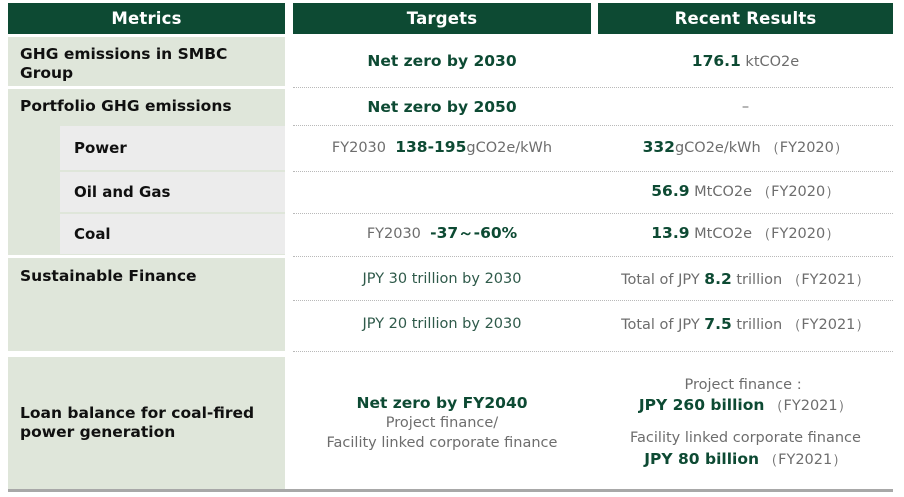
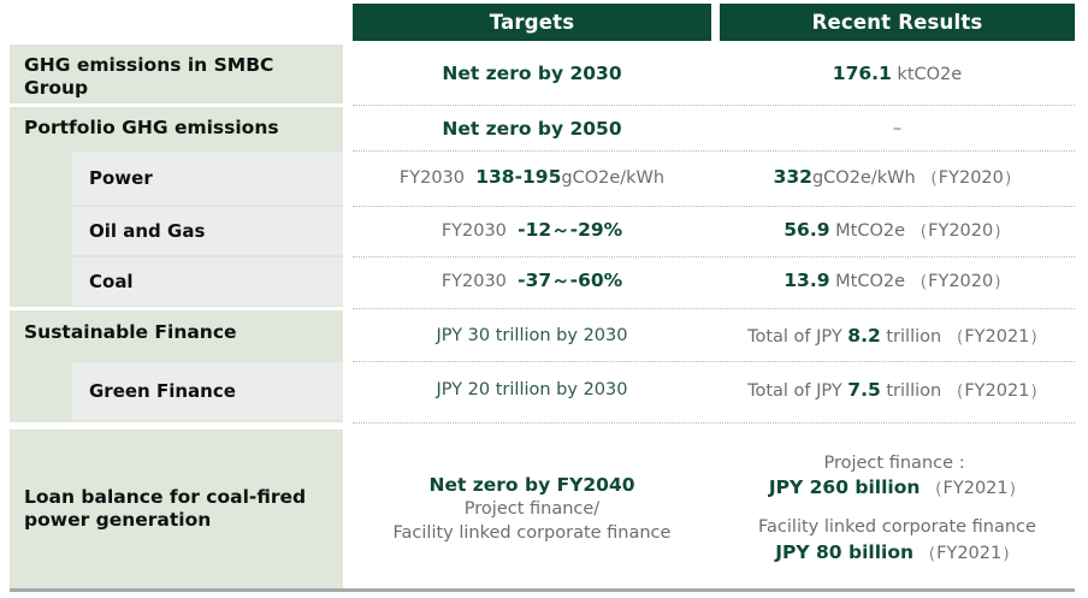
- Metrics
  Targets
  Recent Results
  GHG emissions in SMBC Group
  Portfolio GHG emissions
  Power
  Oil and Gas
  Coal
  Sustainable Finance
+ Green Finance
  Loan balance for coal-fired power generation
  Net zero by 2030
  Net zero by 2050
  FY2030 138-195gCO2e/kWh
+ FY2030 -12～-29%
  FY2030 -37～-60%
  JPY 30 trillion by 2030
  JPY 20 trillion by 2030
  Net zero by FY2040
  Project finance/
  Facility linked corporate finance
  176.1 ktCO2e
  –
  332gCO2e/kWh （FY2020）
  56.9 MtCO2e （FY2020）
  13.9 MtCO2e （FY2020）
  Total of JPY 8.2 trillion （FY2021）
  Total of JPY 7.5 trillion （FY2021）
  Project finance：
  JPY 260 billion （FY2021）
  Facility linked corporate finance
  JPY 80 billion （FY2021）
